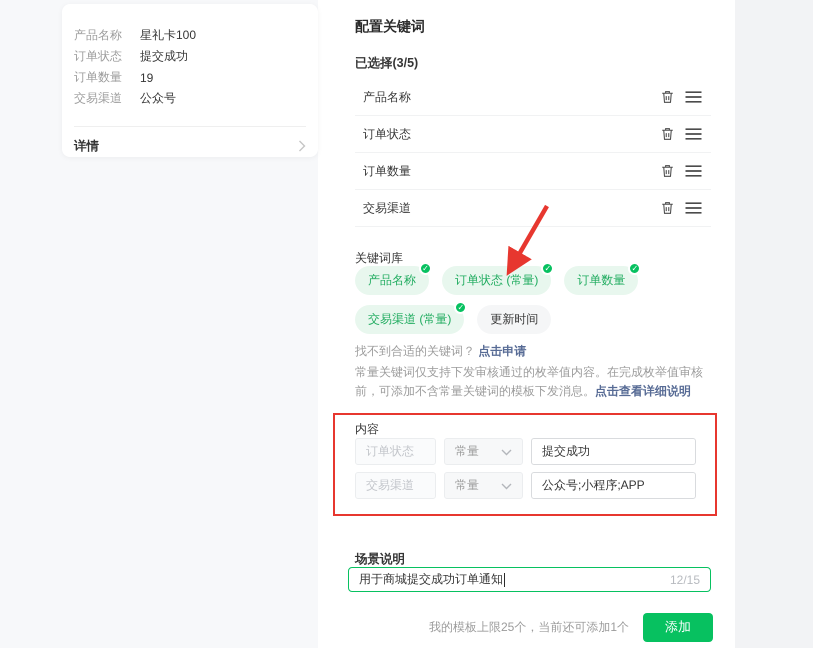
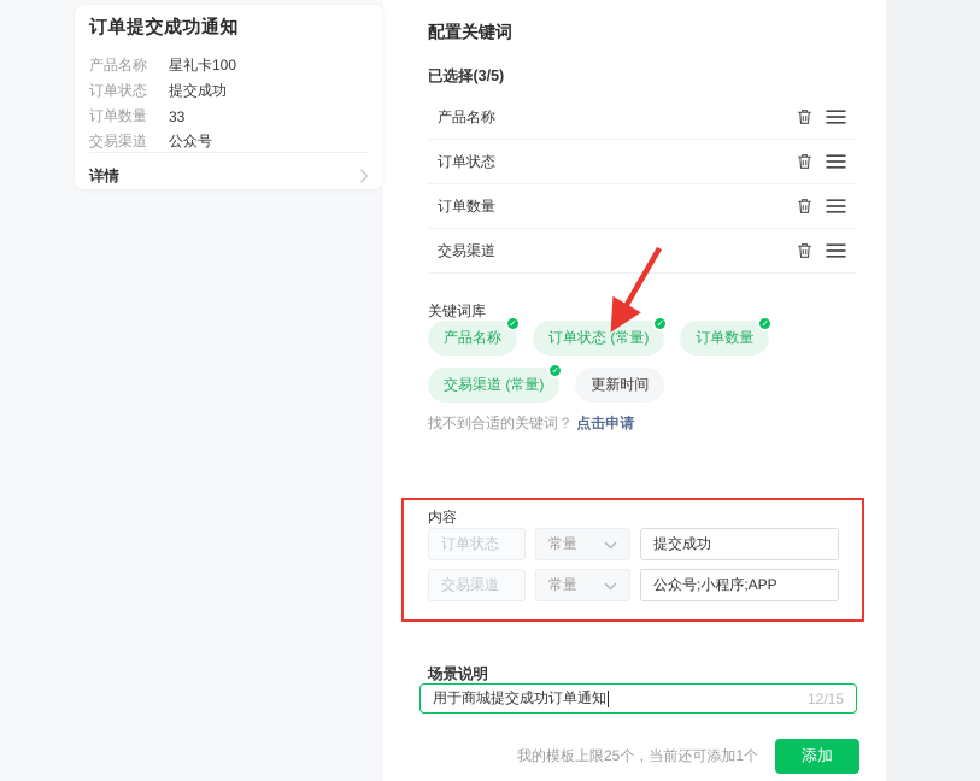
+ 订单提交成功通知
  产品名称
  星礼卡100
  订单状态
  提交成功
  订单数量
- 19
+ 33
  交易渠道
  公众号
  详情
  配置关键词
  已选择(3/5)
  产品名称
  订单状态
  订单数量
  交易渠道
  关键词库
  产品名称
  ✓
  订单状态 (常量)
  ✓
  订单数量
  ✓
  交易渠道 (常量)
  ✓
  更新时间
  找不到合适的关键词？ 点击申请
- 常量关键词仅支持下发审核通过的枚举值内容。在完成枚举值审核前，可添加不含常量关键词的模板下发消息。点击查看详细说明
  内容
  订单状态
  常量
  提交成功
  交易渠道
  常量
  公众号;小程序;APP
  场景说明
  用于商城提交成功订单通知
  12/15
  我的模板上限25个，当前还可添加1个
  添加
